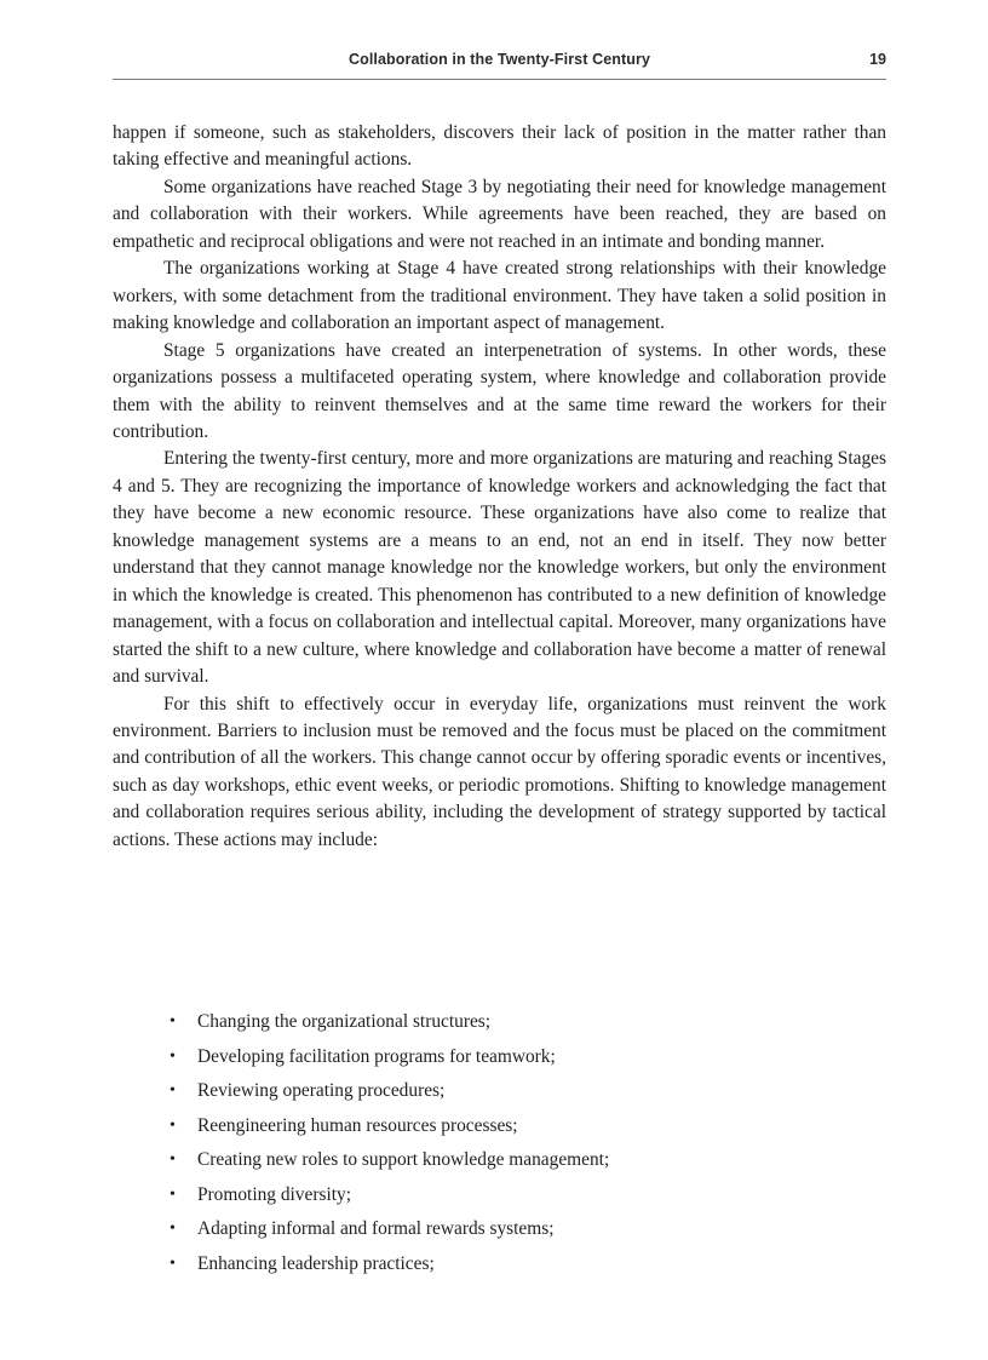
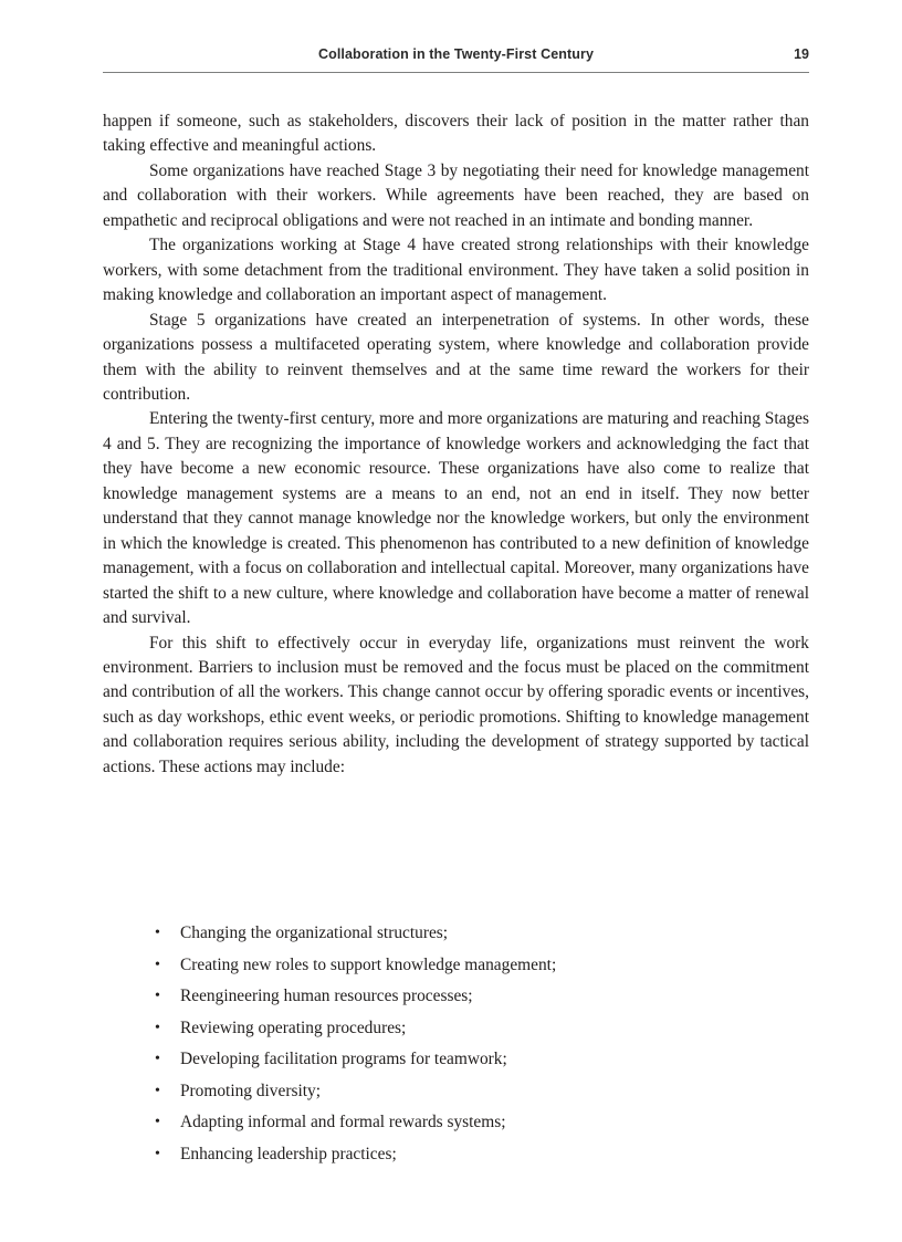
  Collaboration in the Twenty-First Century
  19
  happen if someone, such as stakeholders, discovers their lack of position in the matter rather than taking effective and meaningful actions.
  Some organizations have reached Stage 3 by negotiating their need for knowledge management and collaboration with their workers. While agreements have been reached, they are based on empathetic and reciprocal obligations and were not reached in an intimate and bonding manner.
  The organizations working at Stage 4 have created strong relationships with their knowledge workers, with some detachment from the traditional environment. They have taken a solid position in making knowledge and collaboration an important aspect of management.
  Stage 5 organizations have created an interpenetration of systems. In other words, these organizations possess a multifaceted operating system, where knowledge and collaboration provide them with the ability to reinvent themselves and at the same time reward the workers for their contribution.
  Entering the twenty-first century, more and more organizations are maturing and reaching Stages 4 and 5. They are recognizing the importance of knowledge workers and acknowledging the fact that they have become a new economic resource. These organizations have also come to realize that knowledge management systems are a means to an end, not an end in itself. They now better understand that they cannot manage knowledge nor the knowledge workers, but only the environment in which the knowledge is created. This phenomenon has contributed to a new definition of knowledge management, with a focus on collaboration and intellectual capital. Moreover, many organizations have started the shift to a new culture, where knowledge and collaboration have become a matter of renewal and survival.
  For this shift to effectively occur in everyday life, organizations must reinvent the work environment. Barriers to inclusion must be removed and the focus must be placed on the commitment and contribution of all the workers. This change cannot occur by offering sporadic events or incentives, such as day workshops, ethic event weeks, or periodic promotions. Shifting to knowledge management and collaboration requires serious ability, including the development of strategy supported by tactical actions. These actions may include:
  •
  Changing the organizational structures;
  •
- Developing facilitation programs for teamwork;
+ Creating new roles to support knowledge management;
  •
- Reviewing operating procedures;
+ Reengineering human resources processes;
  •
- Reengineering human resources processes;
+ Reviewing operating procedures;
  •
- Creating new roles to support knowledge management;
+ Developing facilitation programs for teamwork;
  •
  Promoting diversity;
  •
  Adapting informal and formal rewards systems;
  •
  Enhancing leadership practices;
